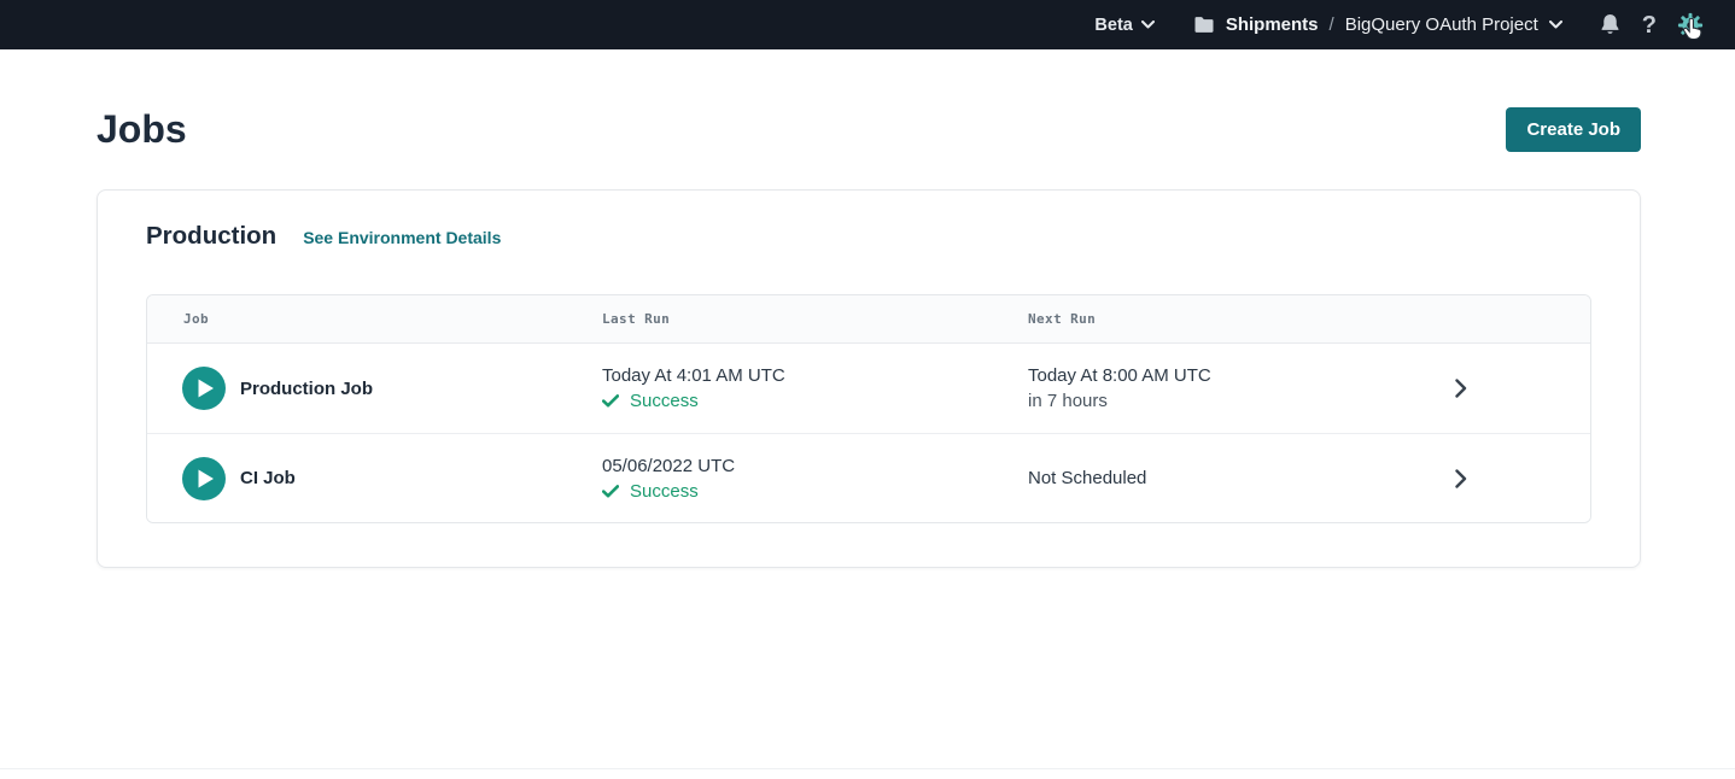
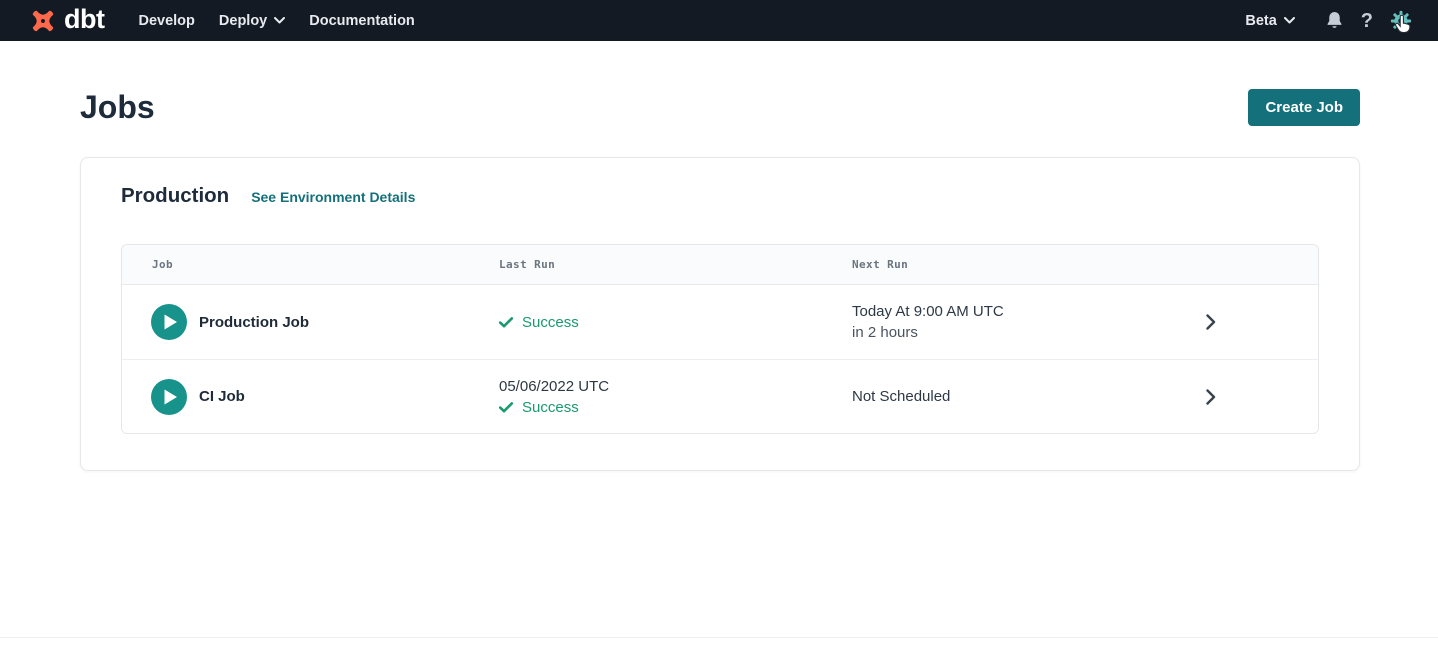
+ dbt
+ Develop
+ Deploy
+ Documentation
  Beta
- Shipments
- /
- BigQuery OAuth Project
  ?
  Jobs
  Create Job
  Production
  See Environment Details
  Job
  Last Run
  Next Run
  Production Job
- Today At 4:01 AM UTC
  Success
- Today At 8:00 AM UTC
+ Today At 9:00 AM UTC
- in 7 hours
+ in 2 hours
  CI Job
  05/06/2022 UTC
  Success
  Not Scheduled
